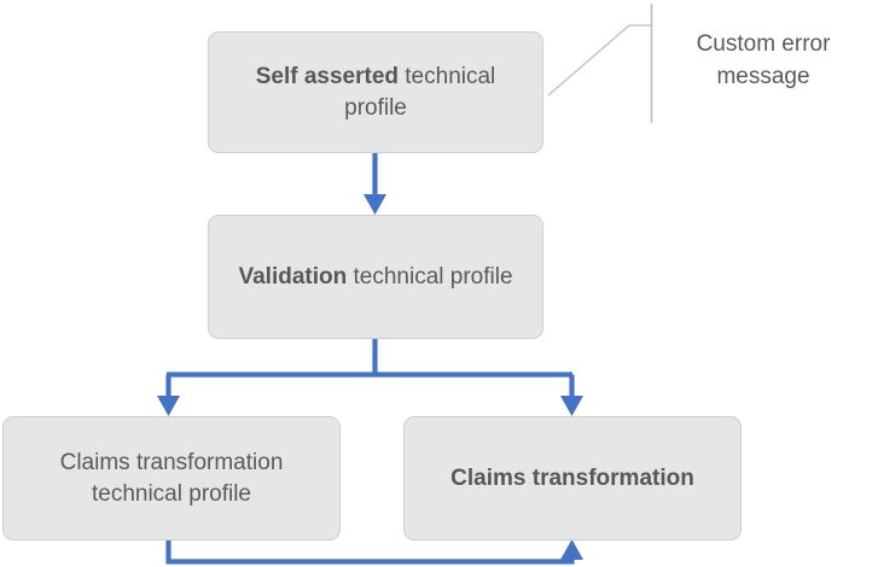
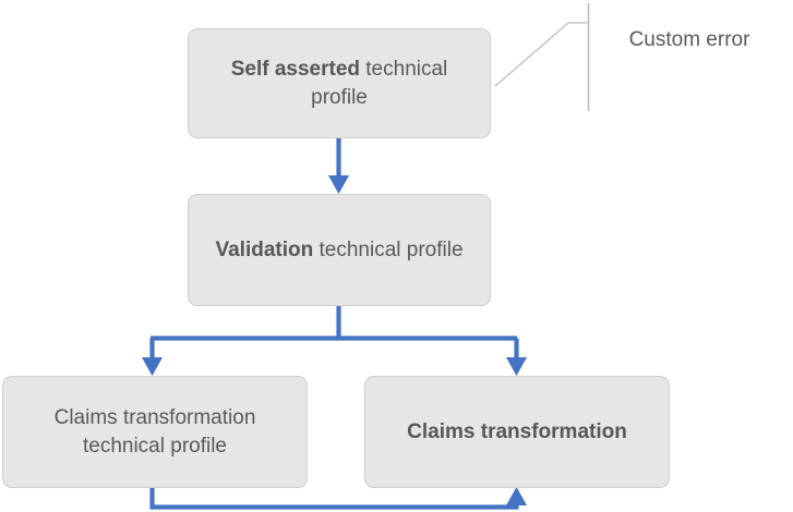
  Self asserted technical profile
  Validation technical profile
  Claims transformation technical profile
  Claims transformation
  Custom error
- message
